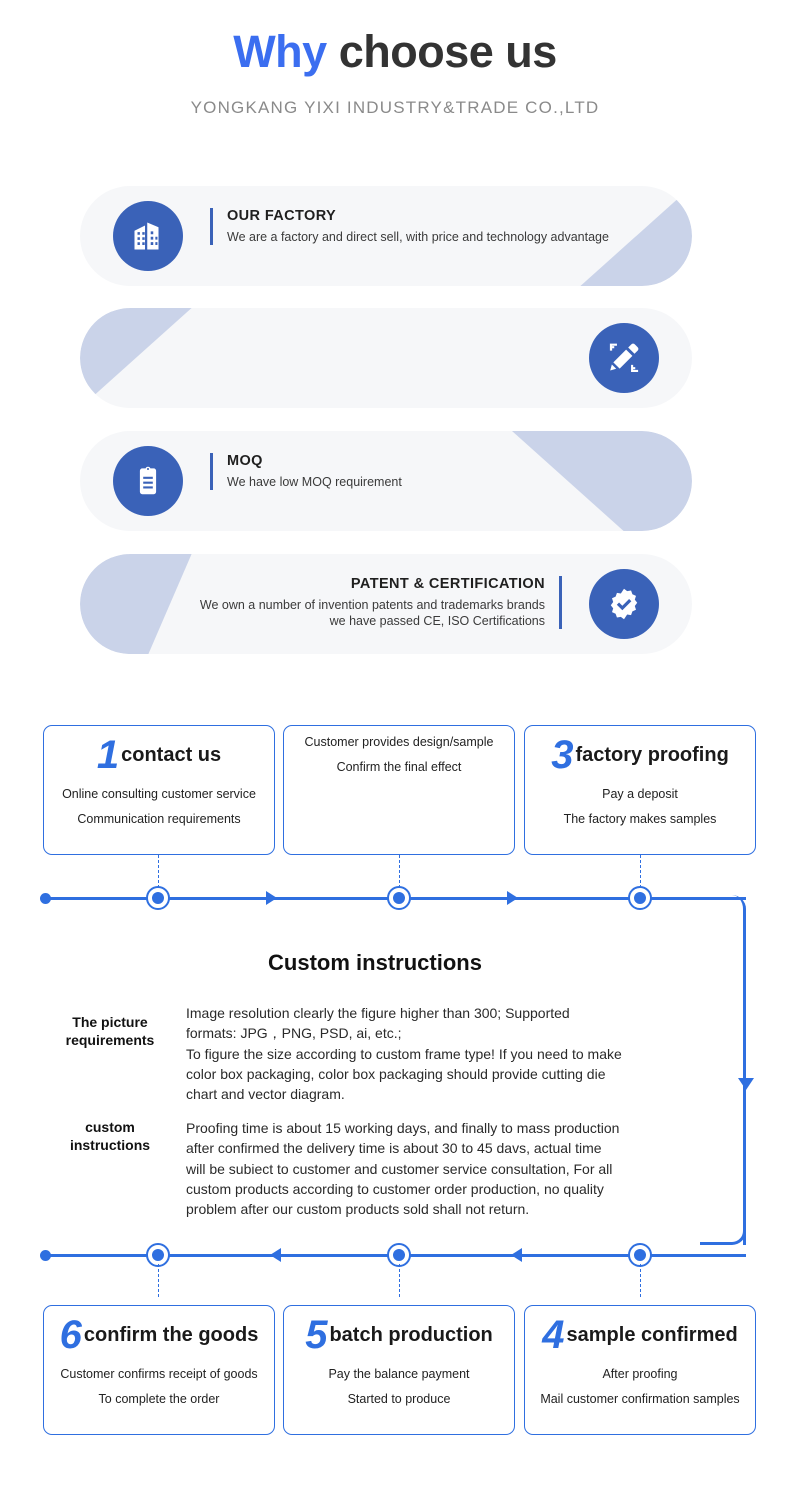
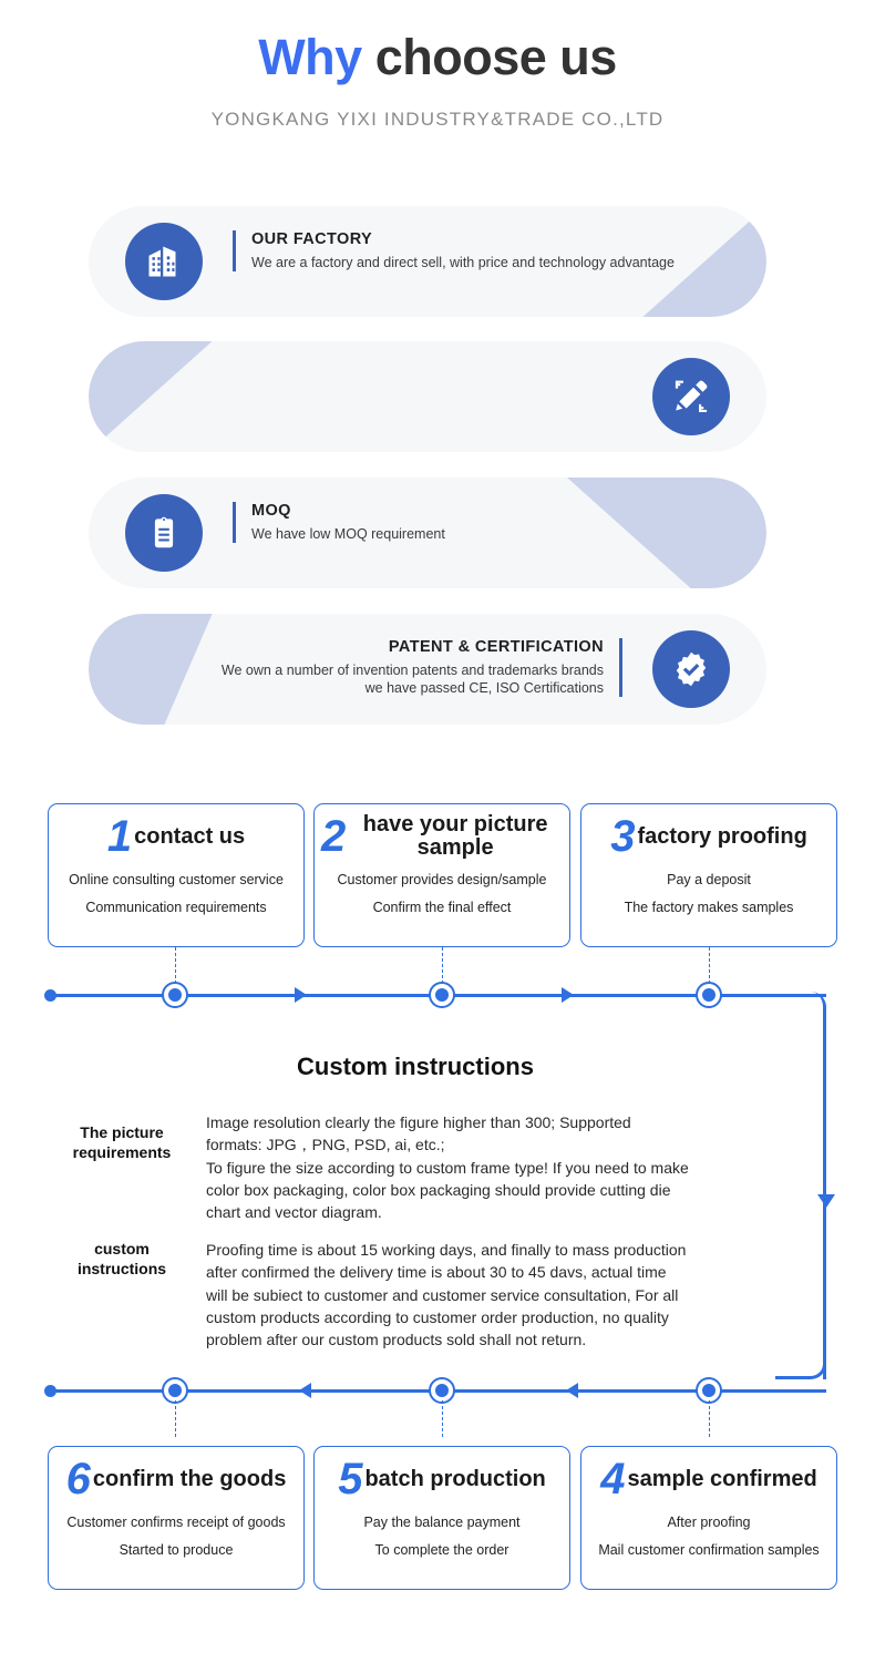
  Why choose us
  YONGKANG YIXI INDUSTRY&TRADE CO.,LTD
  OUR FACTORY
  We are a factory and direct sell, with price and technology advantage
  MOQ
  We have low MOQ requirement
  PATENT & CERTIFICATION
  We own a number of invention patents and trademarks brands
  we have passed CE, ISO Certifications
  1
  contact us
  Online consulting customer service
  Communication requirements
+ 2
+ have your picture sample
  Customer provides design/sample
  Confirm the final effect
  3
  factory proofing
  Pay a deposit
  The factory makes samples
  Custom instructions
  The picture requirements
  Image resolution clearly the figure higher than 300; Supported
  formats: JPG，PNG, PSD, ai, etc.;
  To figure the size according to custom frame type! If you need to make
  color box packaging, color box packaging should provide cutting die
  chart and vector diagram.
  custom instructions
  Proofing time is about 15 working days, and finally to mass production
  after confirmed the delivery time is about 30 to 45 davs, actual time
  will be subiect to customer and customer service consultation, For all
  custom products according to customer order production, no quality
  problem after our custom products sold shall not return.
  6
  confirm the goods
  Customer confirms receipt of goods
- To complete the order
+ Started to produce
  5
  batch production
  Pay the balance payment
- Started to produce
+ To complete the order
  4
  sample confirmed
  After proofing
  Mail customer confirmation samples
